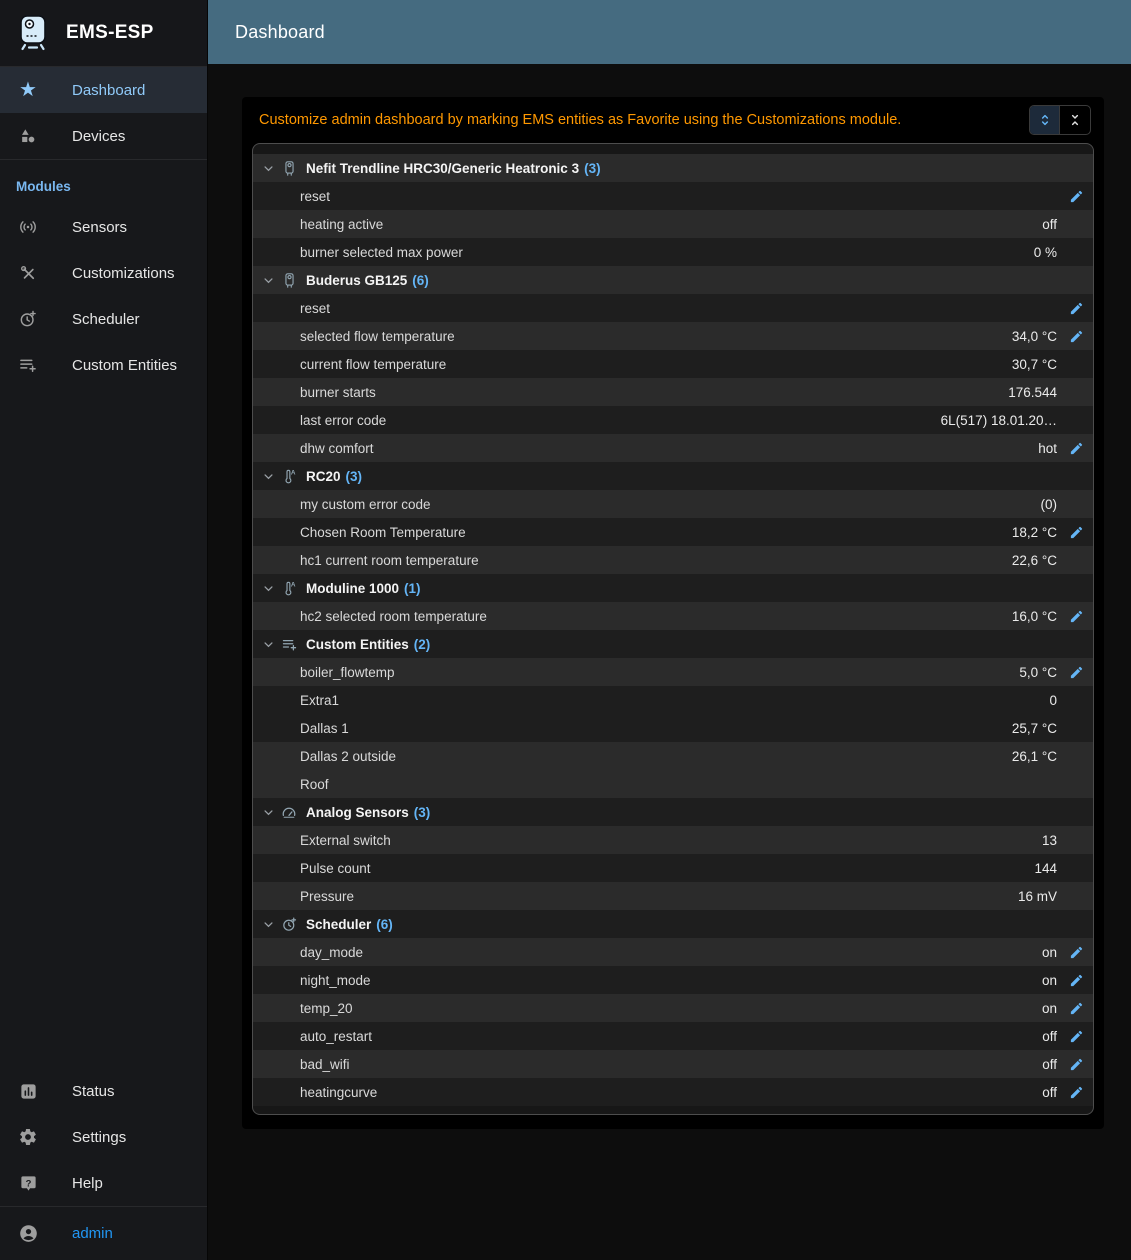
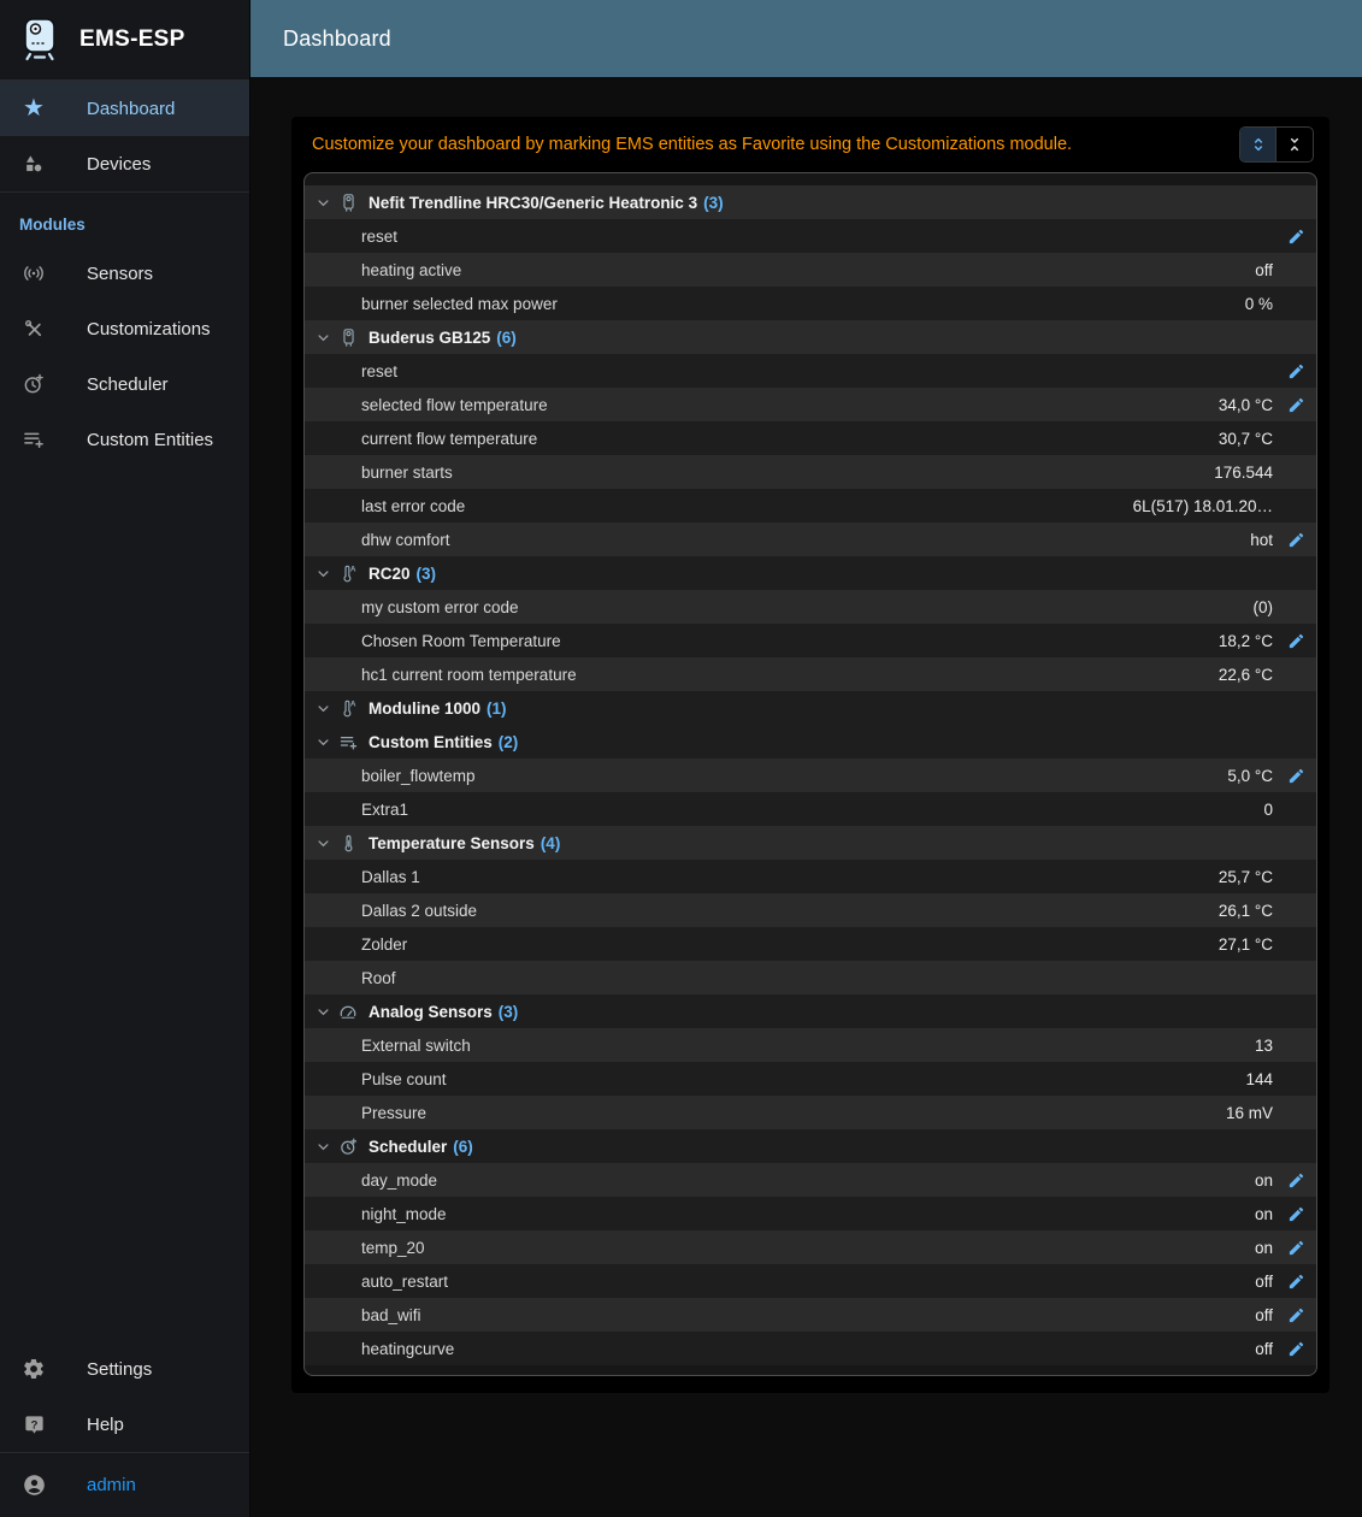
  EMS-ESP
  ★
  Dashboard
  Devices
  Modules
  Sensors
  Customizations
  Scheduler
  Custom Entities
- Status
  Settings
  ?
  Help
  admin
  Dashboard
- Customize admin dashboard by marking EMS entities as Favorite using the Customizations module.
+ Customize your dashboard by marking EMS entities as Favorite using the Customizations module.
  Nefit Trendline HRC30/Generic Heatronic 3
  (3)
  reset
  heating active
  off
  burner selected max power
  0 %
  Buderus GB125
  (6)
  reset
  selected flow temperature
  34,0 °C
  current flow temperature
  30,7 °C
  burner starts
  176.544
  last error code
  6L(517) 18.01.20…
  dhw comfort
  hot
  RC20
  (3)
  my custom error code
  (0)
  Chosen Room Temperature
  18,2 °C
  hc1 current room temperature
  22,6 °C
  Moduline 1000
  (1)
- hc2 selected room temperature
- 16,0 °C
  Custom Entities
  (2)
  boiler_flowtemp
  5,0 °C
  Extra1
  0
+ Temperature Sensors
+ (4)
  Dallas 1
  25,7 °C
  Dallas 2 outside
  26,1 °C
+ Zolder
+ 27,1 °C
  Roof
  Analog Sensors
  (3)
  External switch
  13
  Pulse count
  144
  Pressure
  16 mV
  Scheduler
  (6)
  day_mode
  on
  night_mode
  on
  temp_20
  on
  auto_restart
  off
  bad_wifi
  off
  heatingcurve
  off
